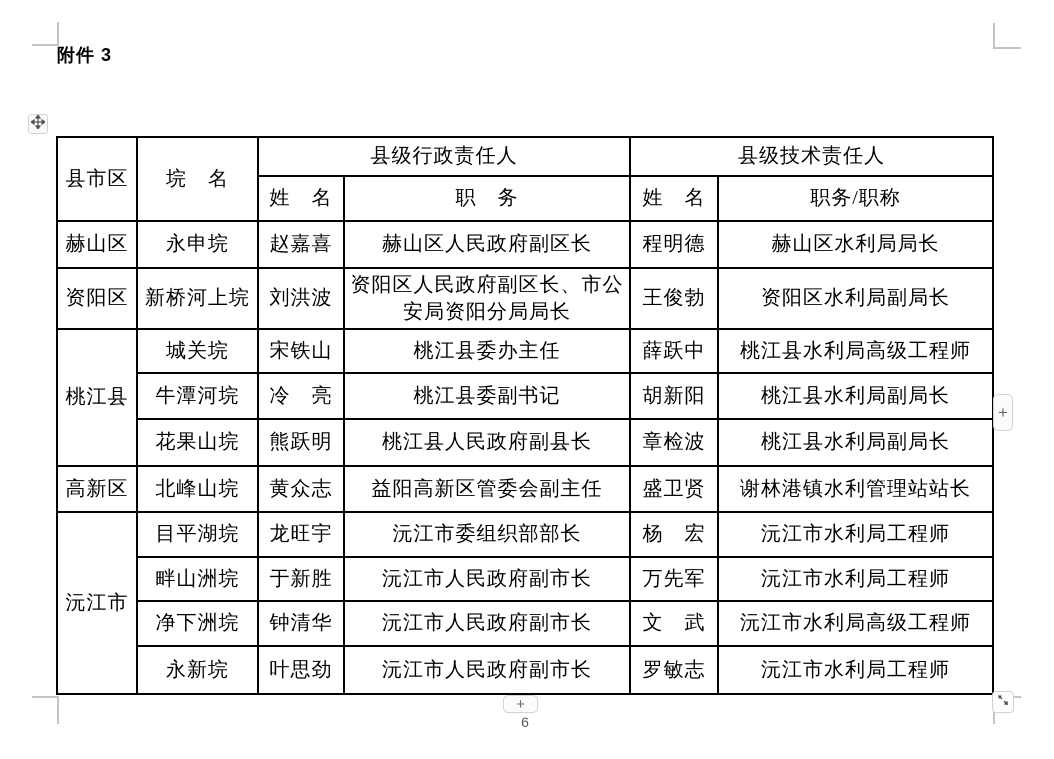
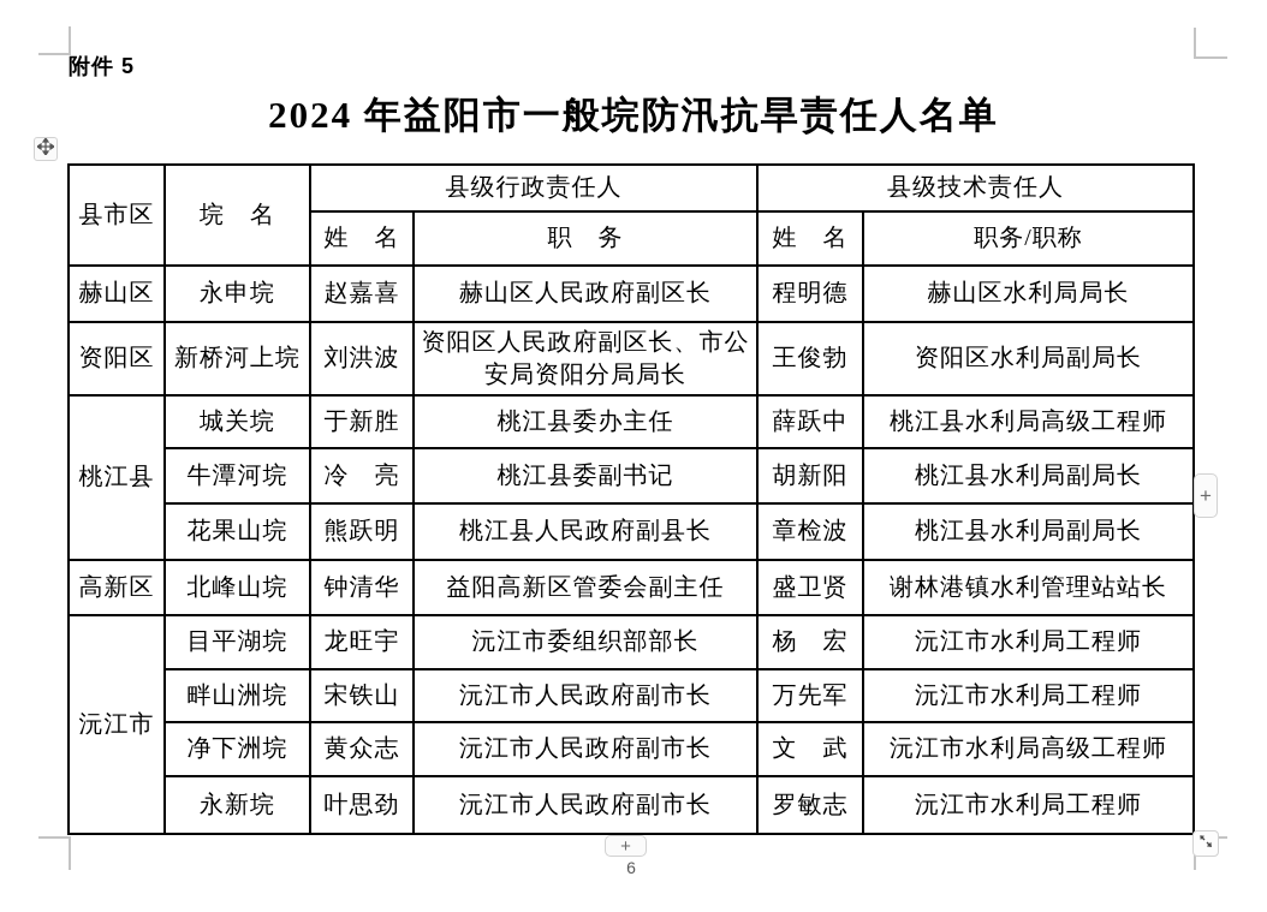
- 附件 3
+ 附件 5
+ 2024 年益阳市一般垸防汛抗旱责任人名单
  县市区	垸 名	县级行政责任人	县级技术责任人
  姓 名	职 务	姓 名	职务/职称
  赫山区	永申垸	赵嘉喜	赫山区人民政府副区长	程明德	赫山区水利局局长
  资阳区	新桥河上垸	刘洪波	资阳区人民政府副区长、市公安局资阳分局局长	王俊勃	资阳区水利局副局长
- 桃江县	城关垸	宋铁山	桃江县委办主任	薛跃中	桃江县水利局高级工程师
+ 桃江县	城关垸	于新胜	桃江县委办主任	薛跃中	桃江县水利局高级工程师
  牛潭河垸	冷 亮	桃江县委副书记	胡新阳	桃江县水利局副局长
  花果山垸	熊跃明	桃江县人民政府副县长	章检波	桃江县水利局副局长
- 高新区	北峰山垸	黄众志	益阳高新区管委会副主任	盛卫贤	谢林港镇水利管理站站长
+ 高新区	北峰山垸	钟清华	益阳高新区管委会副主任	盛卫贤	谢林港镇水利管理站站长
  沅江市	目平湖垸	龙旺宇	沅江市委组织部部长	杨 宏	沅江市水利局工程师
- 畔山洲垸	于新胜	沅江市人民政府副市长	万先军	沅江市水利局工程师
+ 畔山洲垸	宋铁山	沅江市人民政府副市长	万先军	沅江市水利局工程师
- 净下洲垸	钟清华	沅江市人民政府副市长	文 武	沅江市水利局高级工程师
+ 净下洲垸	黄众志	沅江市人民政府副市长	文 武	沅江市水利局高级工程师
  永新垸	叶思劲	沅江市人民政府副市长	罗敏志	沅江市水利局工程师
  +
  +
  6
